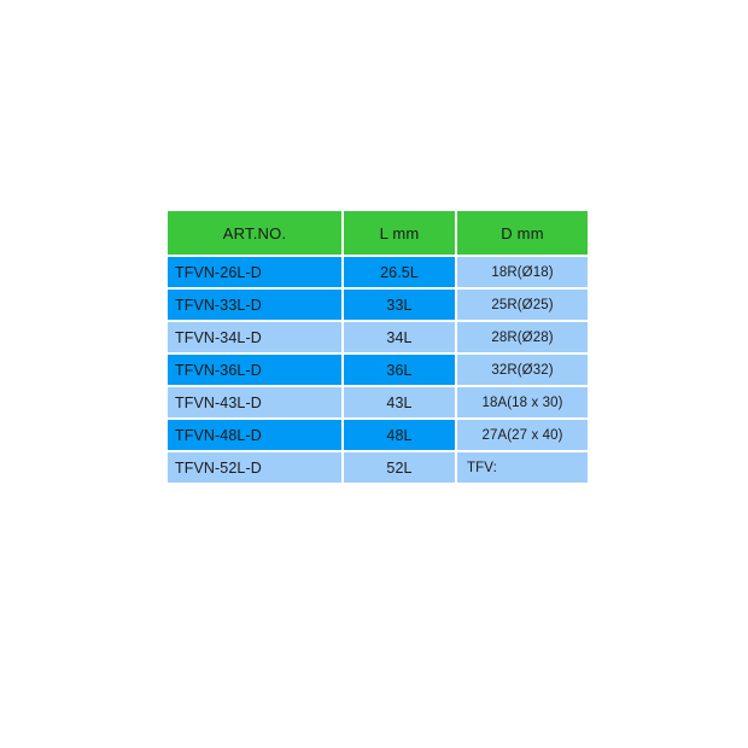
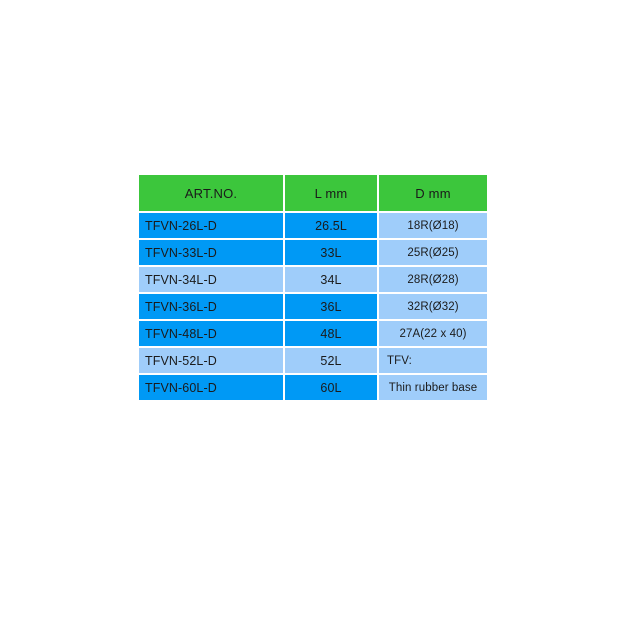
  ART.NO.	L mm	D mm
  TFVN-26L-D	26.5L	18R(Ø18)
  TFVN-33L-D	33L	25R(Ø25)
  TFVN-34L-D	34L	28R(Ø28)
  TFVN-36L-D	36L	32R(Ø32)
- TFVN-43L-D	43L	18A(18 x 30)
- TFVN-48L-D	48L	27A(27 x 40)
+ TFVN-48L-D	48L	27A(22 x 40)
  TFVN-52L-D	52L	TFV:
+ TFVN-60L-D	60L	Thin rubber base
